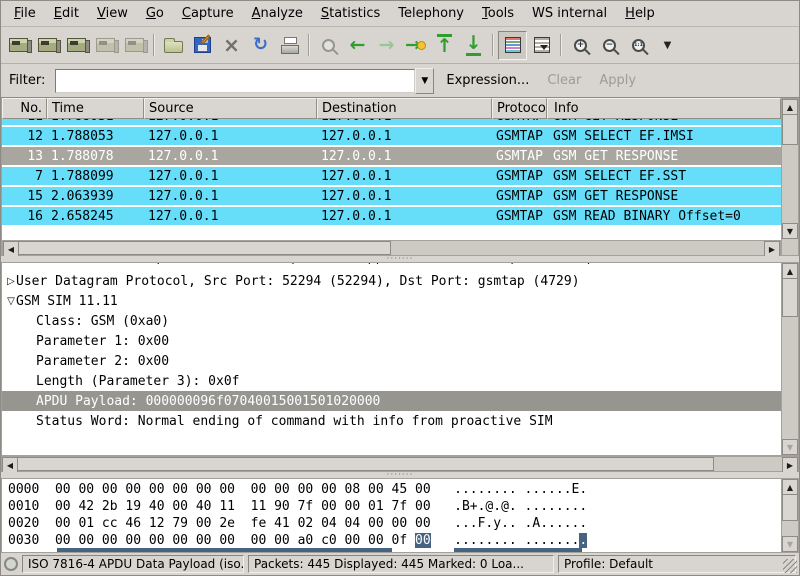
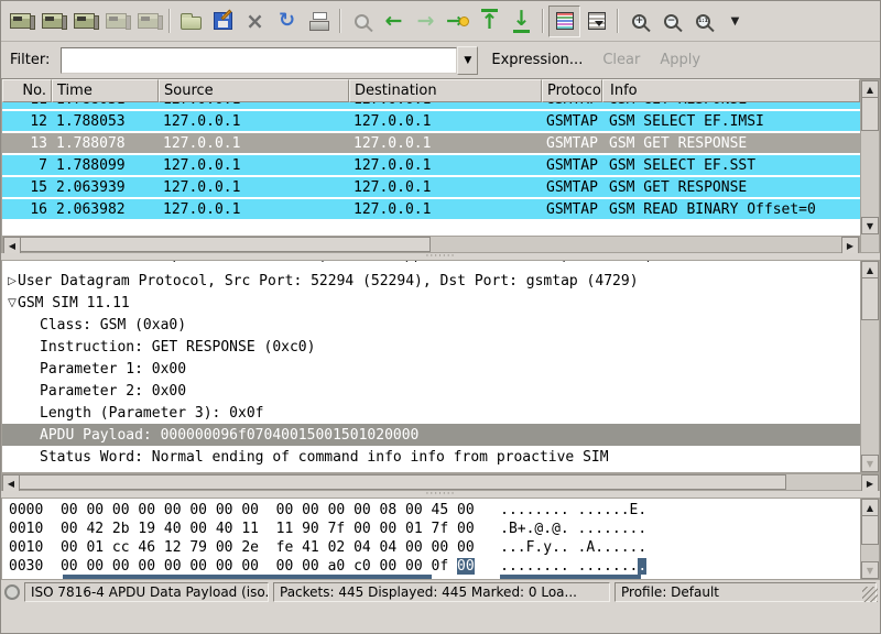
- File
- Edit
- View
- Go
- Capture
- Analyze
- Statistics
- Telephony
- Tools
- WS internal
- Help
  ×
  ↻
  ←
  →
  →
  ↑
  ↓
  +
  −
  ▼
  Filter:
  ▼
  Expression...
  Clear
  Apply
  No.
  Time
  Source
  Destination
  Protoco
  Info
  12
  1.788053
  127.0.0.1
  127.0.0.1
  GSMTAP
  GSM SELECT EF.IMSI
  13
  1.788078
  127.0.0.1
  127.0.0.1
  GSMTAP
  GSM GET RESPONSE
  7
  1.788099
  127.0.0.1
  127.0.0.1
  GSMTAP
  GSM SELECT EF.SST
  15
  2.063939
  127.0.0.1
  127.0.0.1
  GSMTAP
  GSM GET RESPONSE
  16
- 2.658245
+ 2.063982
  127.0.0.1
  127.0.0.1
  GSMTAP
  GSM READ BINARY Offset=0
  ◀
  ▶
  ▲
  ▼
  ·······
  ▷
  User Datagram Protocol, Src Port: 52294 (52294), Dst Port: gsmtap (4729)
  ▽
  GSM SIM 11.11
  Class: GSM (0xa0)
+ Instruction: GET RESPONSE (0xc0)
  Parameter 1: 0x00
  Parameter 2: 0x00
  Length (Parameter 3): 0x0f
  APDU Payload: 000000096f07040015001501020000
- Status Word: Normal ending of command with info from proactive SIM
+ Status Word: Normal ending of command info info from proactive SIM
  ▲
  ▼
  ◀
  ▶
  ·······
  0000 00 00 00 00 00 00 00 00 00 00 00 00 08 00 45 00 ........ ......E.
  0010 00 42 2b 19 40 00 40 11 11 90 7f 00 00 01 7f 00 .B+.@.@. ........
- 0020 00 01 cc 46 12 79 00 2e fe 41 02 04 04 00 00 00 ...F.y.. .A......
+ 0010 00 01 cc 46 12 79 00 2e fe 41 02 04 04 00 00 00 ...F.y.. .A......
  0030 00 00 00 00 00 00 00 00 00 00 a0 c0 00 00 0f 00 ........ ........
  ▲
  ▼
  ISO 7816-4 APDU Data Payload (iso.
  Packets: 445 Displayed: 445 Marked: 0 Loa...
  Profile: Default
